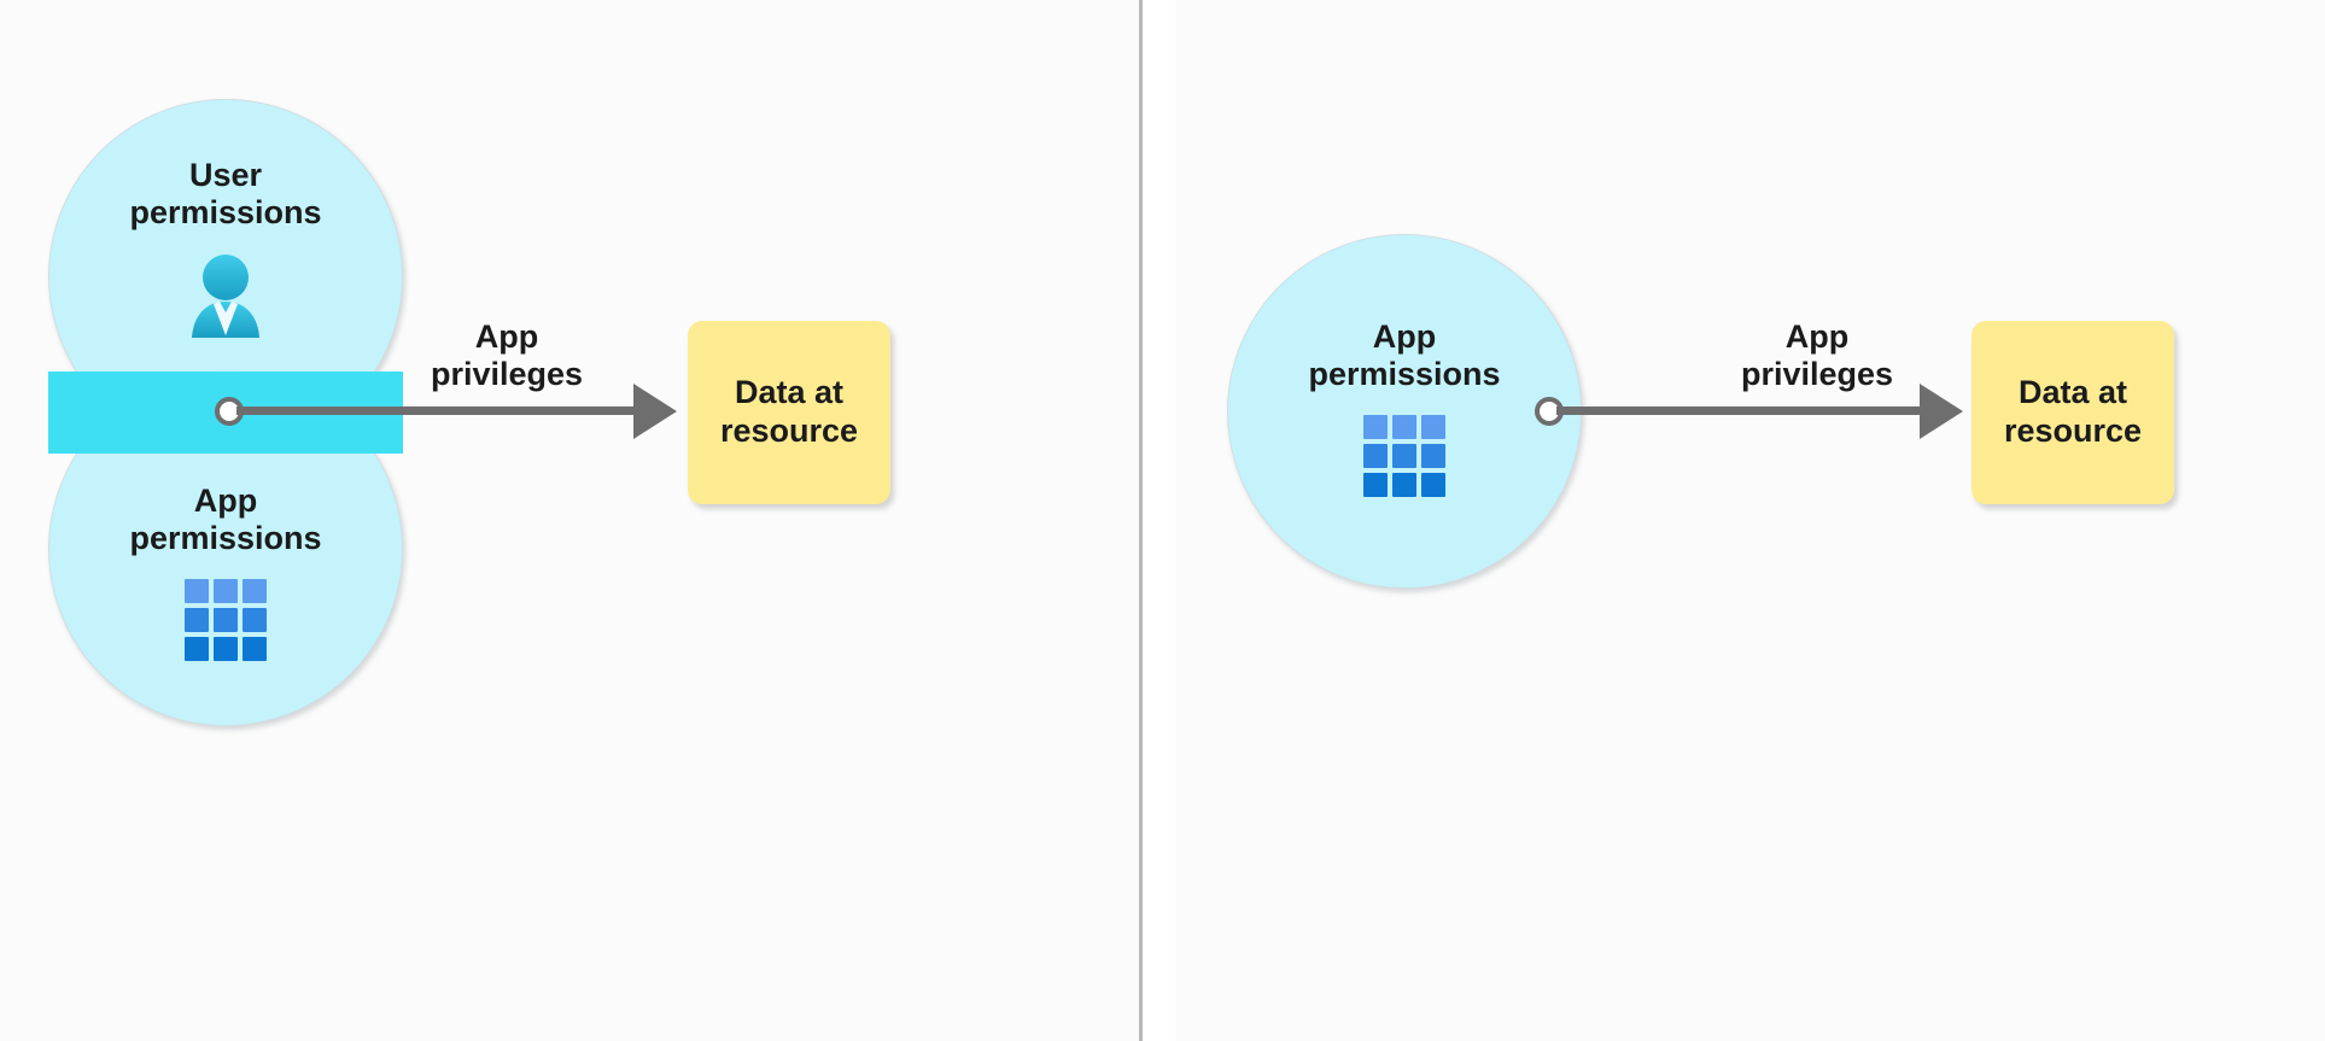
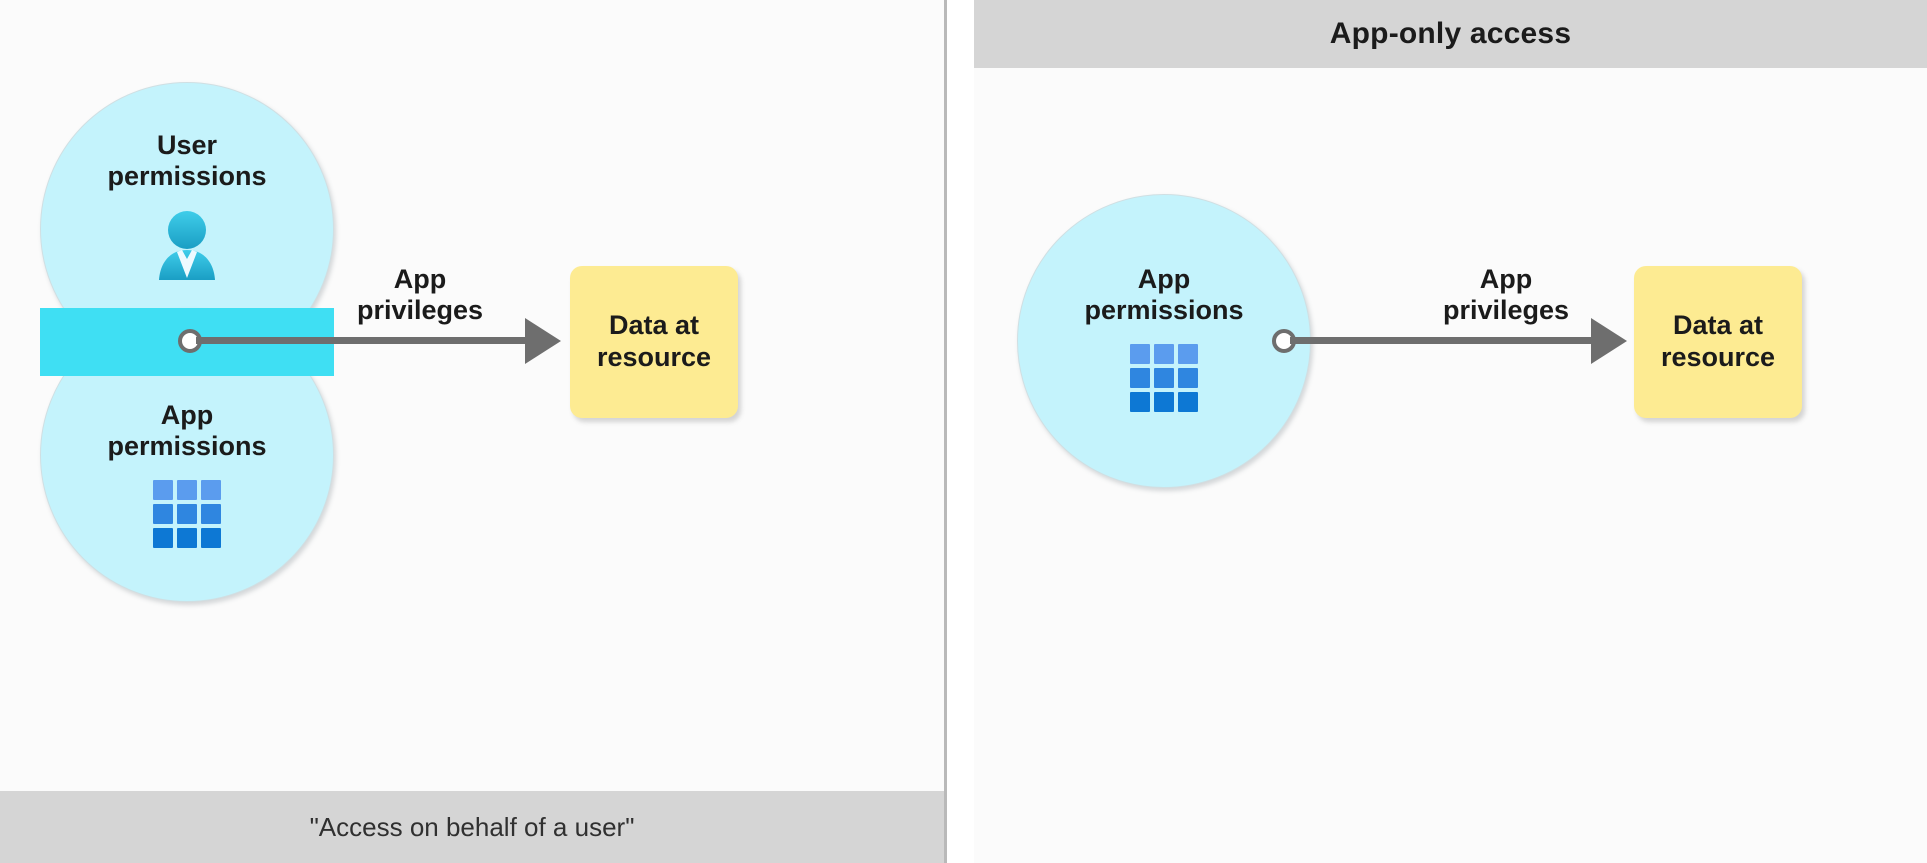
  User
  permissions
  App
  permissions
  App
  privileges
  Data at
  resource
+ "Access on behalf of a user"
+ App-only access
  App
  permissions
  App
  privileges
  Data at
  resource
